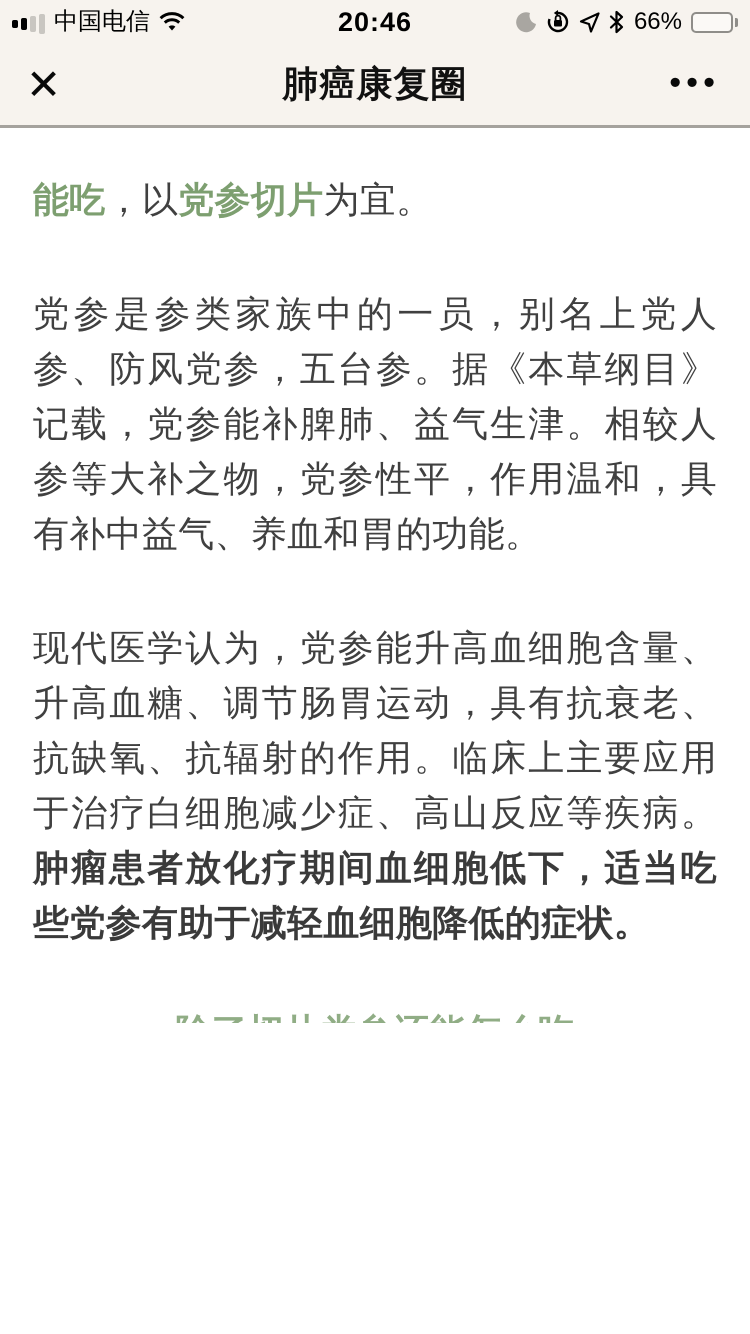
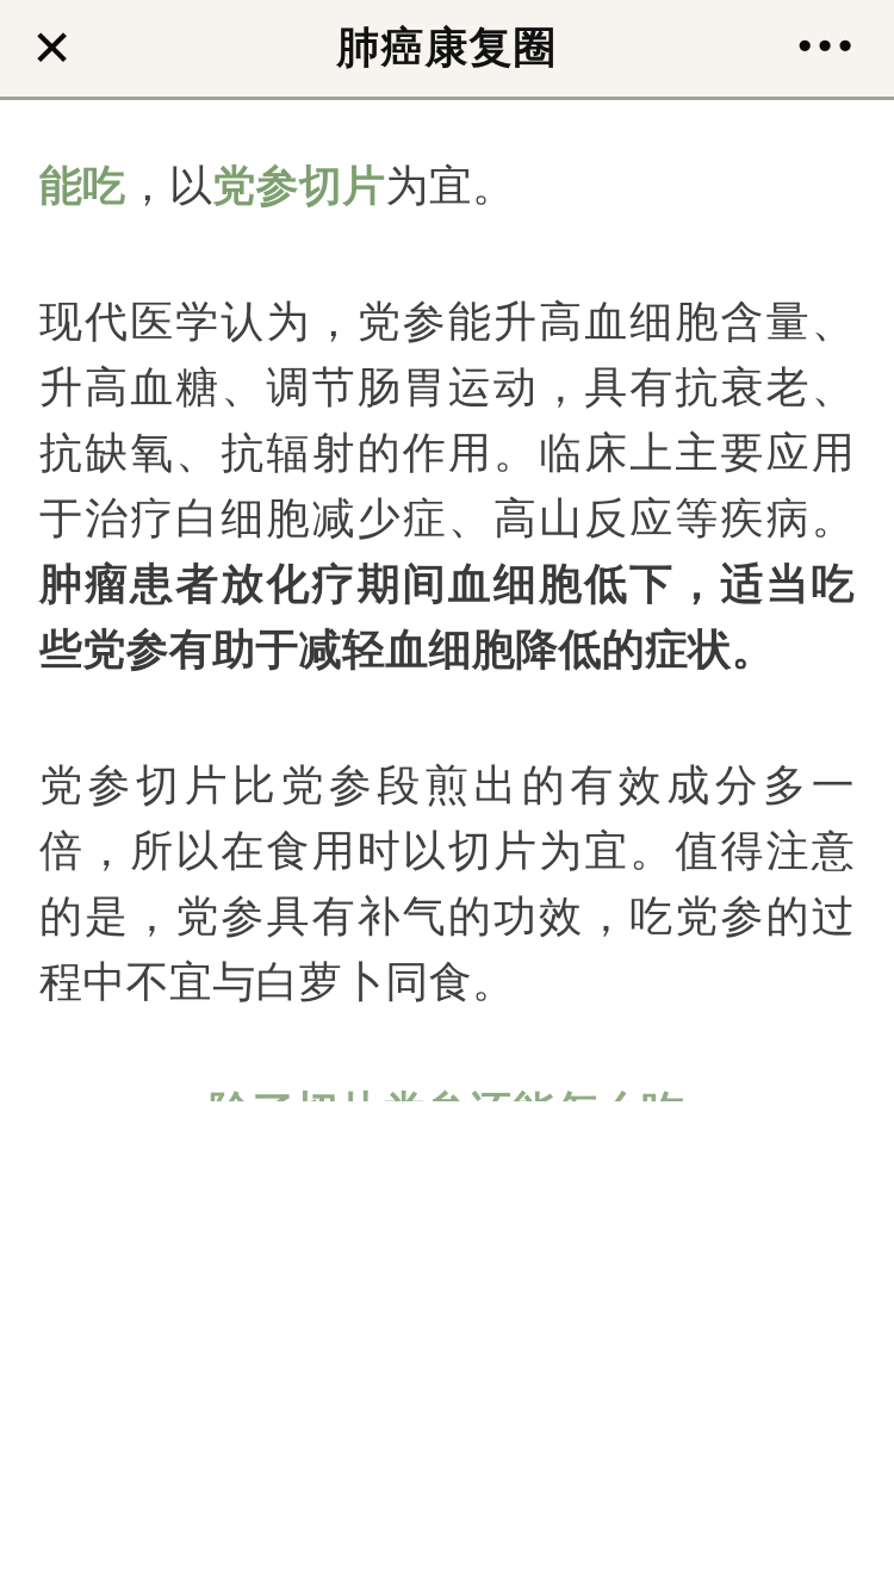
- 中国电信
- 20:46
- 66%
  ✕
  肺癌康复圈
  •••
  能吃，以党参切片为宜。
- 党参是参类家族中的一员，别名上党人参、防风党参，五台参。据《本草纲目》记载，党参能补脾肺、益气生津。相较人参等大补之物，党参性平，作用温和，具有补中益气、养血和胃的功能。
  现代医学认为，党参能升高血细胞含量、升高血糖、调节肠胃运动，具有抗衰老、抗缺氧、抗辐射的作用。临床上主要应用于治疗白细胞减少症、高山反应等疾病。肿瘤患者放化疗期间血细胞低下，适当吃些党参有助于减轻血细胞降低的症状。
+ 党参切片比党参段煎出的有效成分多一倍，所以在食用时以切片为宜。值得注意的是，党参具有补气的功效，吃党参的过程中不宜与白萝卜同食。
